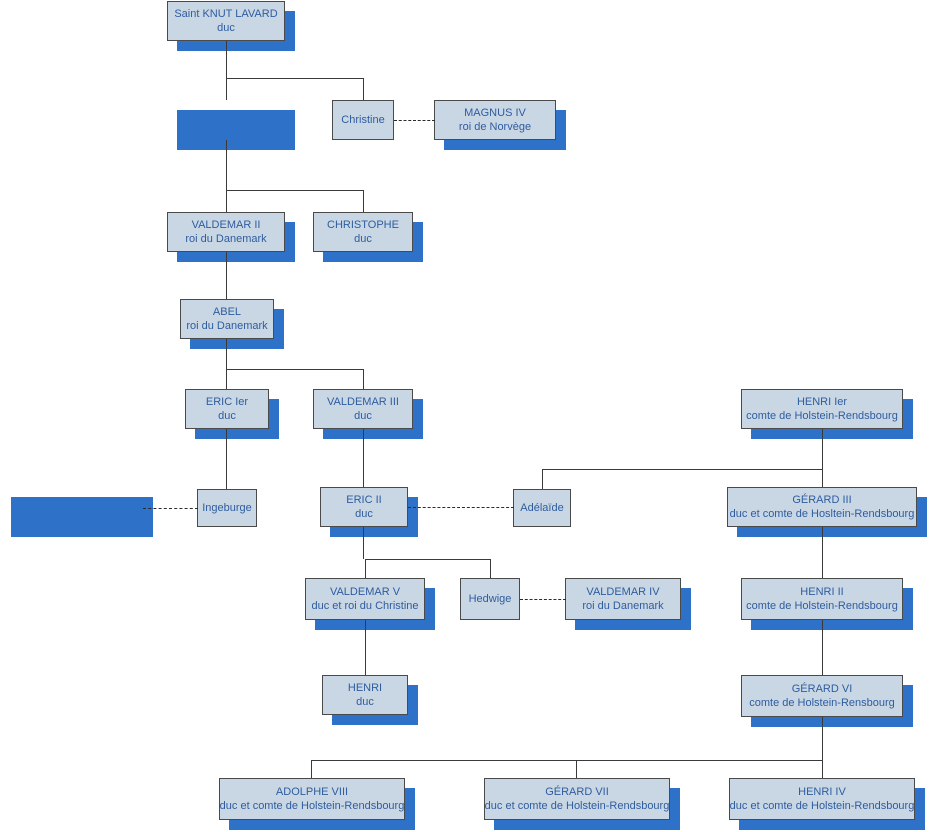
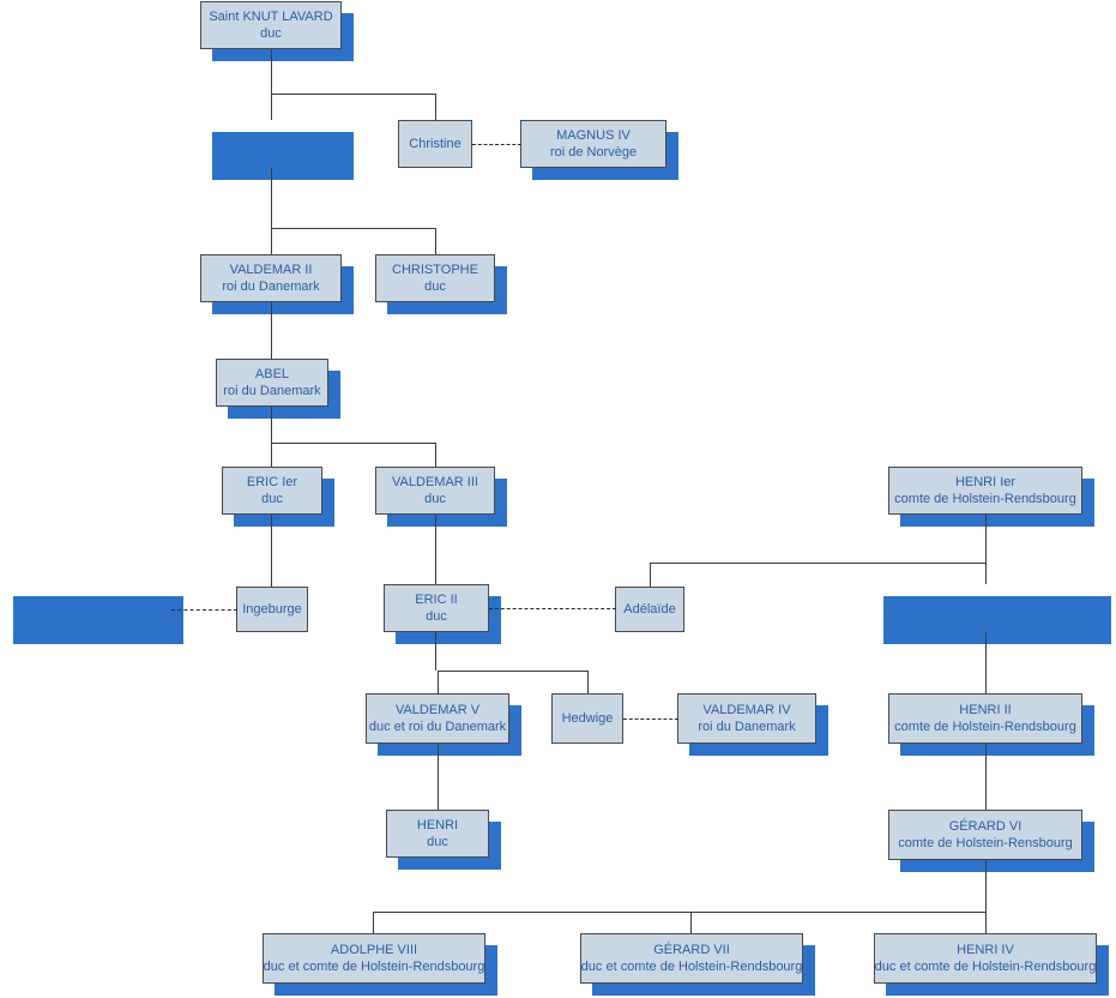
  Saint KNUT LAVARD
  duc
  Christine
  MAGNUS IV
  roi de Norvège
  VALDEMAR II
  roi du Danemark
  CHRISTOPHE
  duc
  ABEL
  roi du Danemark
  ERIC Ier
  duc
  VALDEMAR III
  duc
  HENRI Ier
  comte de Holstein-Rendsbourg
  Ingeburge
  ERIC II
  duc
  Adélaïde
- GÉRARD III
- duc et comte de Hosltein-Rendsbourg
  VALDEMAR V
- duc et roi du Christine
+ duc et roi du Danemark
  Hedwige
  VALDEMAR IV
  roi du Danemark
  HENRI II
  comte de Holstein-Rendsbourg
  HENRI
  duc
  GÉRARD VI
  comte de Holstein-Rensbourg
  ADOLPHE VIII
  duc et comte de Holstein-Rendsbourg
  GÉRARD VII
  duc et comte de Holstein-Rendsbourg
  HENRI IV
  duc et comte de Holstein-Rendsbourg
